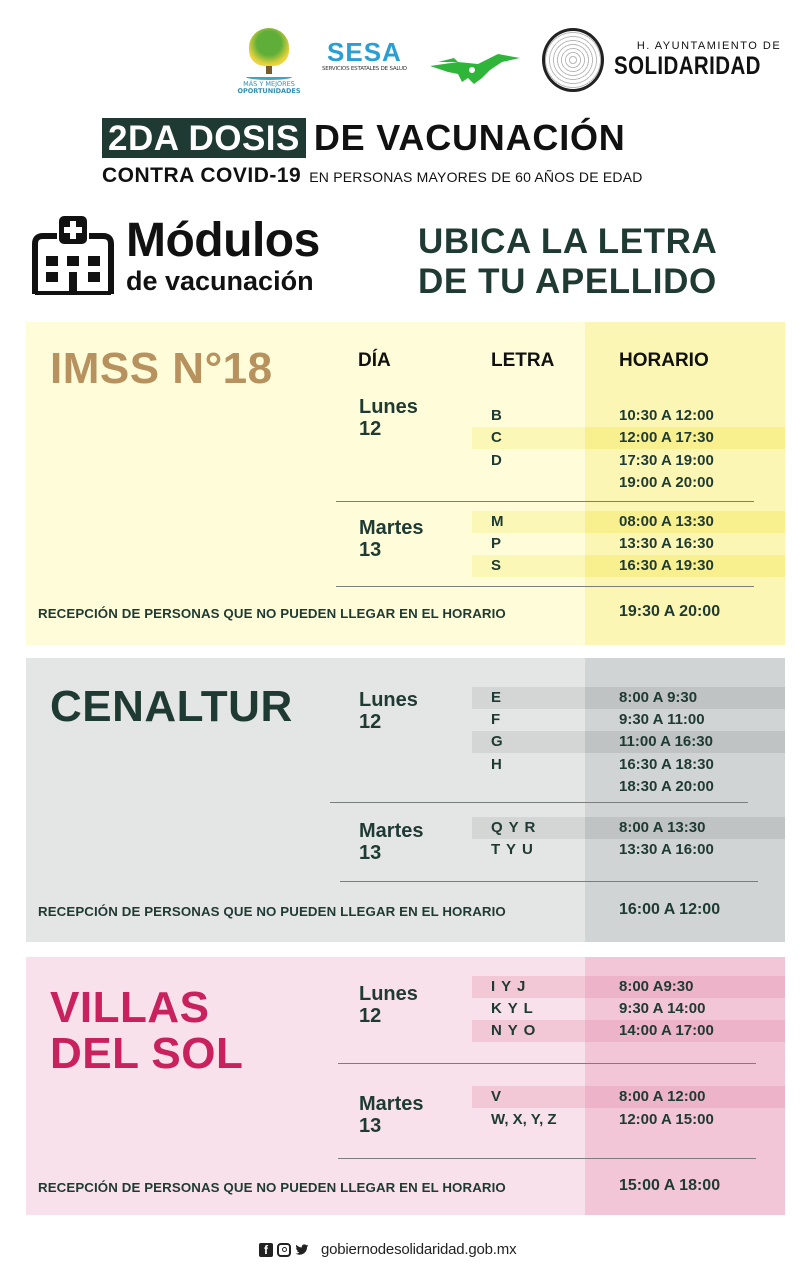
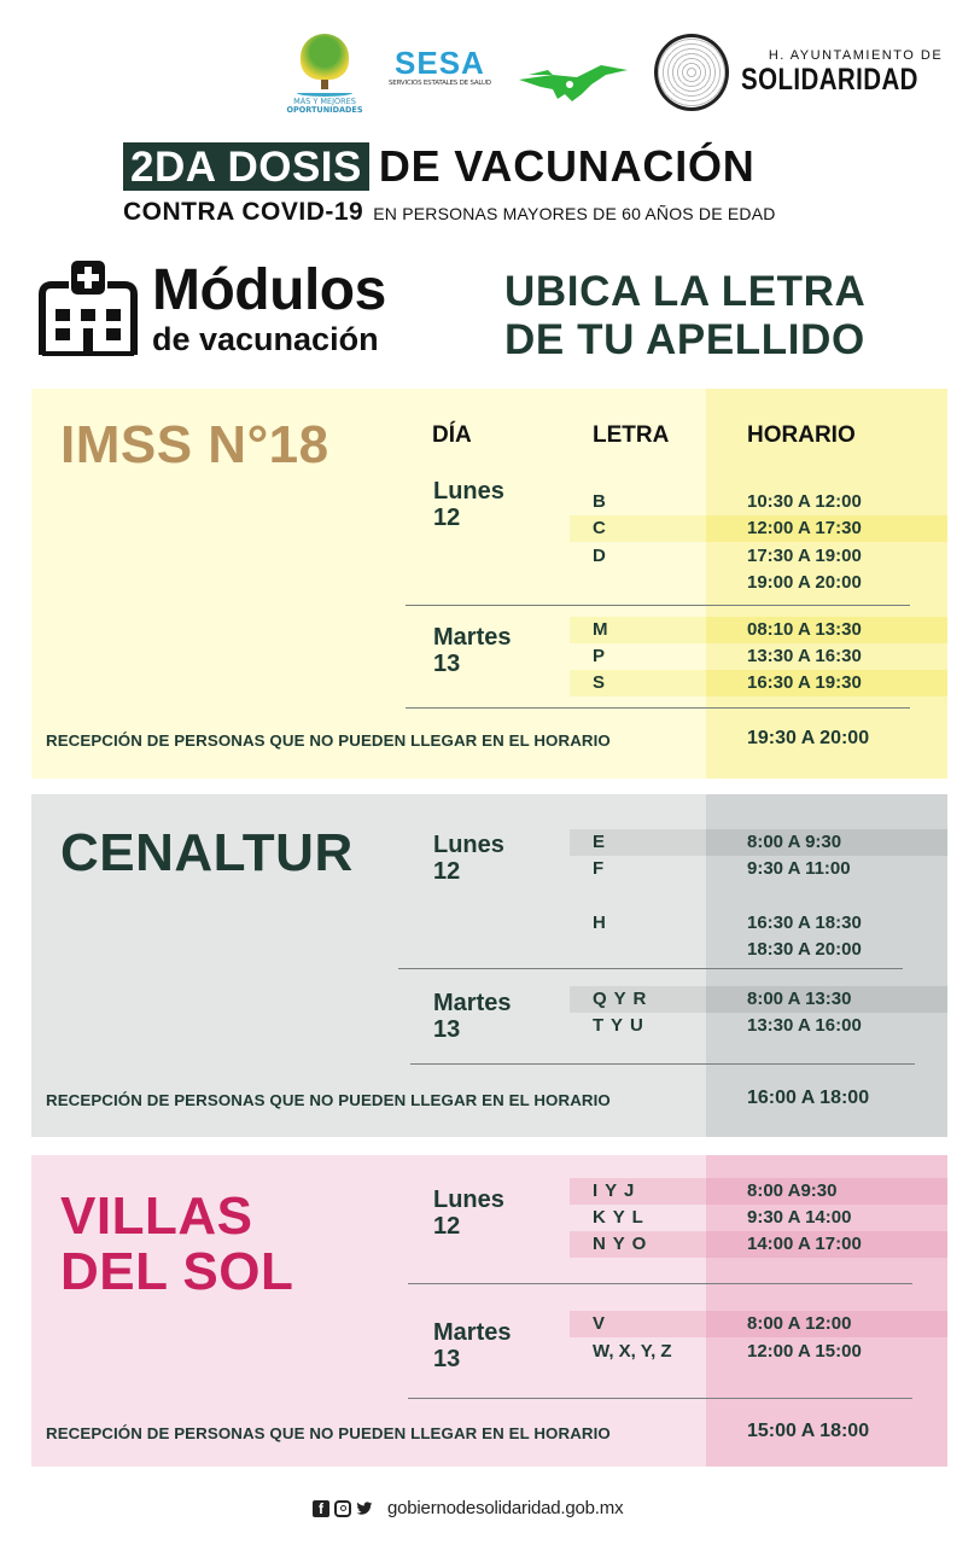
  MÁS Y MEJORES
  OPORTUNIDADES
  SESA
  H. AYUNTAMIENTO DE
  SOLIDARIDAD
  2DA DOSIS
  DE VACUNACIÓN
  CONTRA COVID-19
  EN PERSONAS MAYORES DE 60 AÑOS DE EDAD
  Módulos
  de vacunación
  UBICA LA LETRA
  DE TU APELLIDO
  IMSS N°18
  DÍA
  LETRA
  HORARIO
  Lunes
  12
  B
  10:30 A 12:00
  C
  12:00 A 17:30
  D
  17:30 A 19:00
  19:00 A 20:00
  Martes
  13
  M
- 08:00 A 13:30
+ 08:10 A 13:30
  P
  13:30 A 16:30
  S
  16:30 A 19:30
  RECEPCIÓN DE PERSONAS QUE NO PUEDEN LLEGAR EN EL HORARIO
  19:30 A 20:00
  CENALTUR
  Lunes
  12
  E
  8:00 A 9:30
  F
  9:30 A 11:00
- G
- 11:00 A 16:30
  H
  16:30 A 18:30
  18:30 A 20:00
  Martes
  13
  Q Y R
  8:00 A 13:30
  T Y U
  13:30 A 16:00
  RECEPCIÓN DE PERSONAS QUE NO PUEDEN LLEGAR EN EL HORARIO
- 16:00 A 12:00
+ 16:00 A 18:00
  VILLAS
  DEL SOL
  Lunes
  12
  I Y J
  8:00 A9:30
  K Y L
  9:30 A 14:00
  N Y O
  14:00 A 17:00
  Martes
  13
  V
  8:00 A 12:00
  W, X, Y, Z
  12:00 A 15:00
  RECEPCIÓN DE PERSONAS QUE NO PUEDEN LLEGAR EN EL HORARIO
  15:00 A 18:00
  f
  gobiernodesolidaridad.gob.mx
